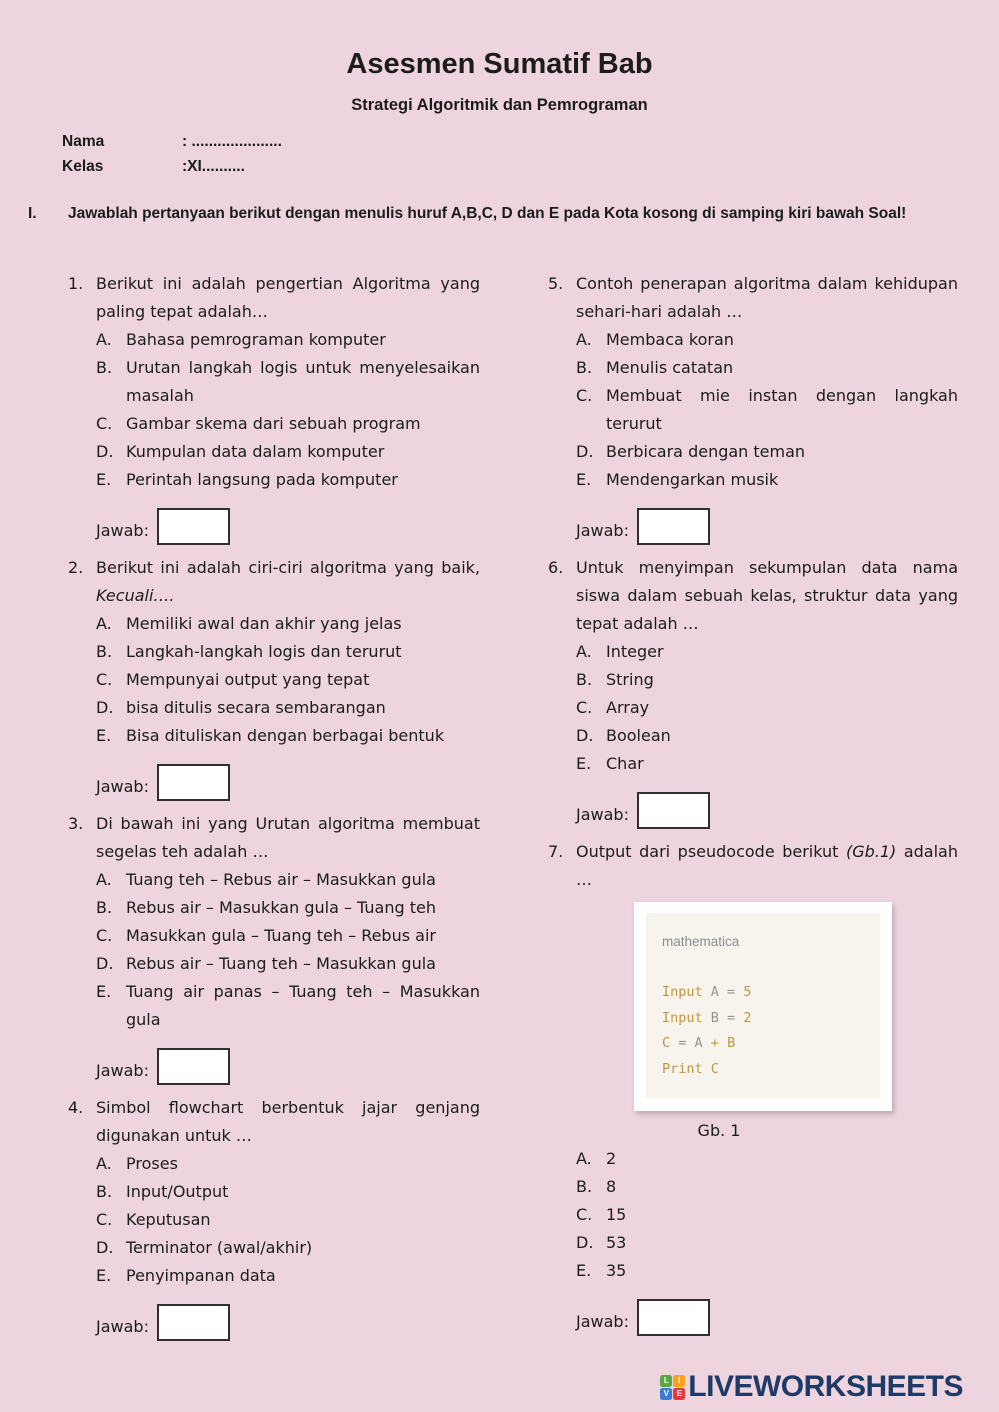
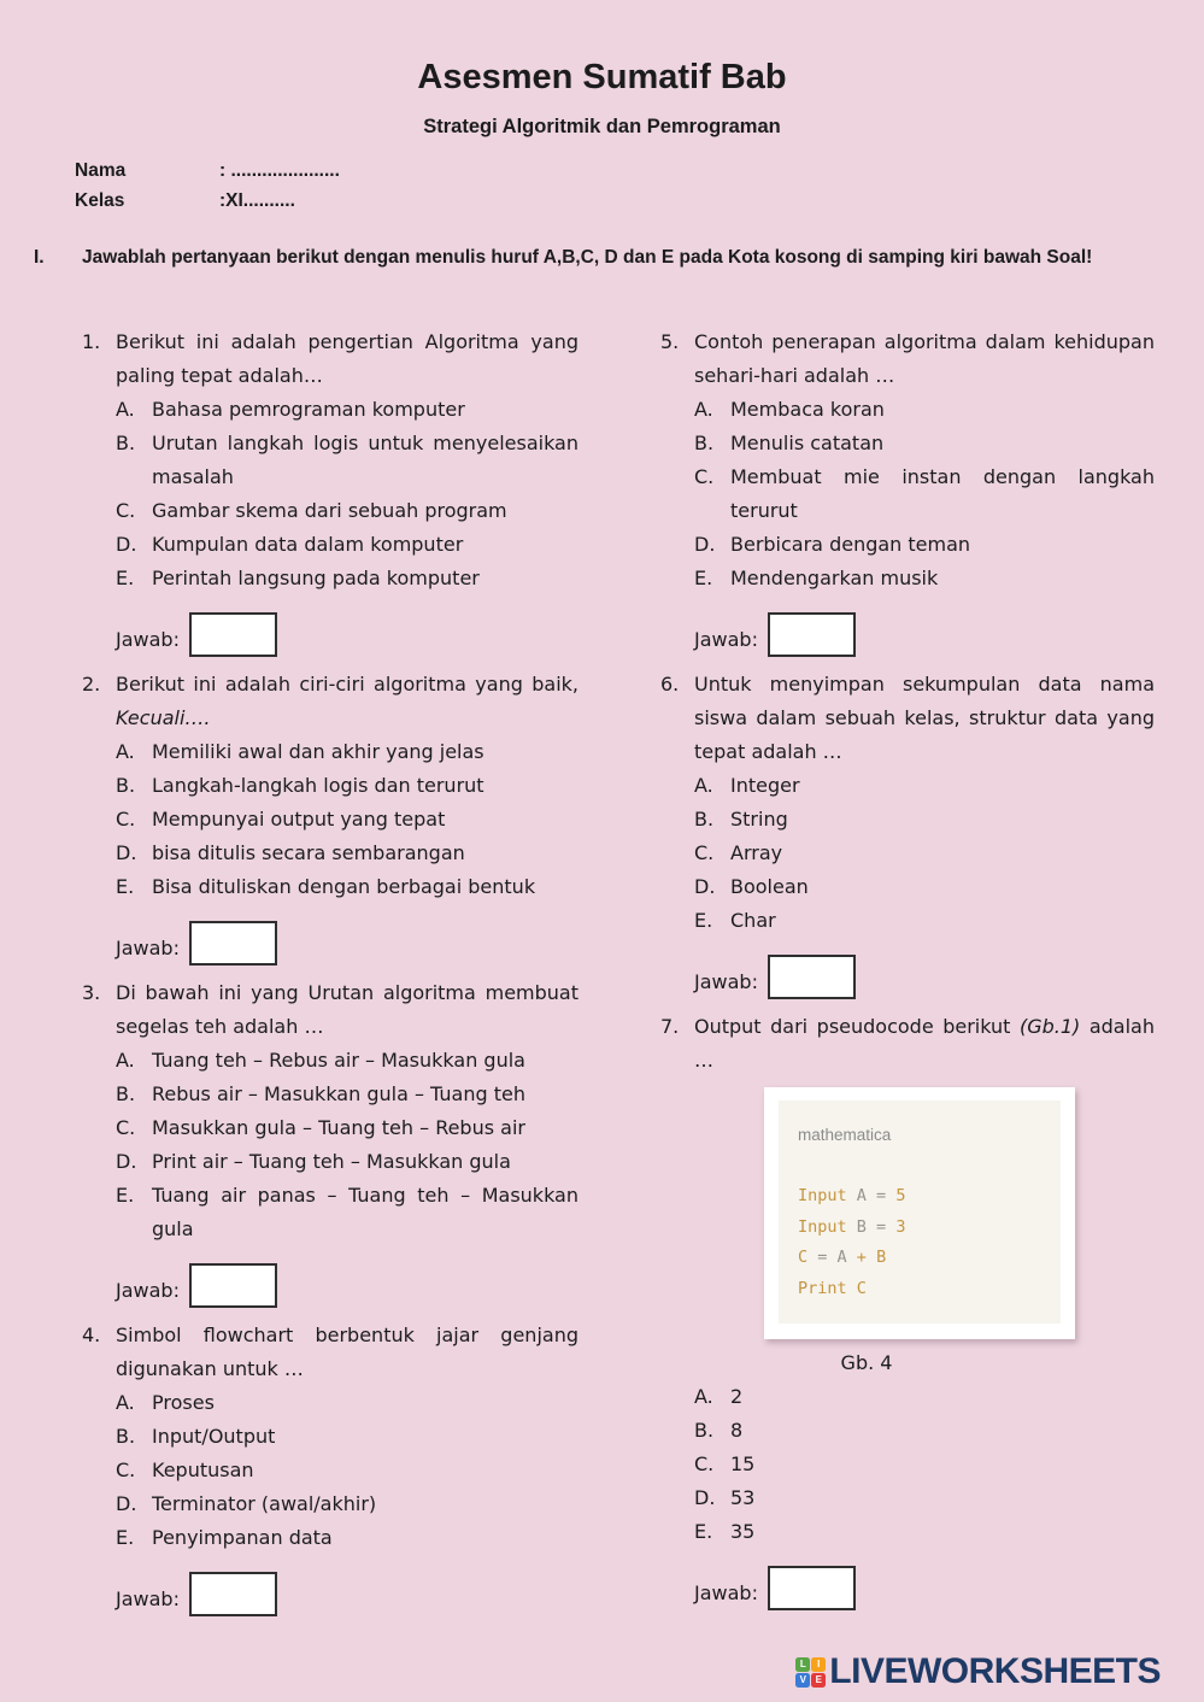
  Asesmen Sumatif Bab
  Strategi Algoritmik dan Pemrograman
  Nama
  : .....................
  Kelas
  :XI..........
  I.
  Jawablah pertanyaan berikut dengan menulis huruf A,B,C, D dan E pada Kota kosong di samping kiri bawah Soal!
  1.
  Berikut ini adalah pengertian Algoritma yang paling tepat adalah…
  A.
  Bahasa pemrograman komputer
  B.
  Urutan langkah logis untuk menyelesaikan masalah
  C.
  Gambar skema dari sebuah program
  D.
  Kumpulan data dalam komputer
  E.
  Perintah langsung pada komputer
  Jawab:
  2.
  Berikut ini adalah ciri-ciri algoritma yang baik, Kecuali….
  A.
  Memiliki awal dan akhir yang jelas
  B.
  Langkah-langkah logis dan terurut
  C.
  Mempunyai output yang tepat
  D.
  bisa ditulis secara sembarangan
  E.
  Bisa dituliskan dengan berbagai bentuk
  Jawab:
  3.
  Di bawah ini yang Urutan algoritma membuat segelas teh adalah …
  A.
  Tuang teh – Rebus air – Masukkan gula
  B.
  Rebus air – Masukkan gula – Tuang teh
  C.
  Masukkan gula – Tuang teh – Rebus air
  D.
- Rebus air – Tuang teh – Masukkan gula
+ Print air – Tuang teh – Masukkan gula
  E.
  Tuang air panas – Tuang teh – Masukkan gula
  Jawab:
  4.
  Simbol flowchart berbentuk jajar genjang digunakan untuk …
  A.
  Proses
  B.
  Input/Output
  C.
  Keputusan
  D.
  Terminator (awal/akhir)
  E.
  Penyimpanan data
  Jawab:
  5.
  Contoh penerapan algoritma dalam kehidupan sehari-hari adalah …
  A.
  Membaca koran
  B.
  Menulis catatan
  C.
  Membuat mie instan dengan langkah terurut
  D.
  Berbicara dengan teman
  E.
  Mendengarkan musik
  Jawab:
  6.
  Untuk menyimpan sekumpulan data nama siswa dalam sebuah kelas, struktur data yang tepat adalah …
  A.
  Integer
  B.
  String
  C.
  Array
  D.
  Boolean
  E.
  Char
  Jawab:
  7.
  Output dari pseudocode berikut (Gb.1) adalah …
  mathematica
  Input A = 5
- Input B = 2
+ Input B = 3
  C = A + B
  Print C
- Gb. 1
+ Gb. 4
  A.
  2
  B.
  8
  C.
  15
  D.
  53
  E.
  35
  Jawab:
  L
  I
  V
  E
  LIVEWORKSHEETS
